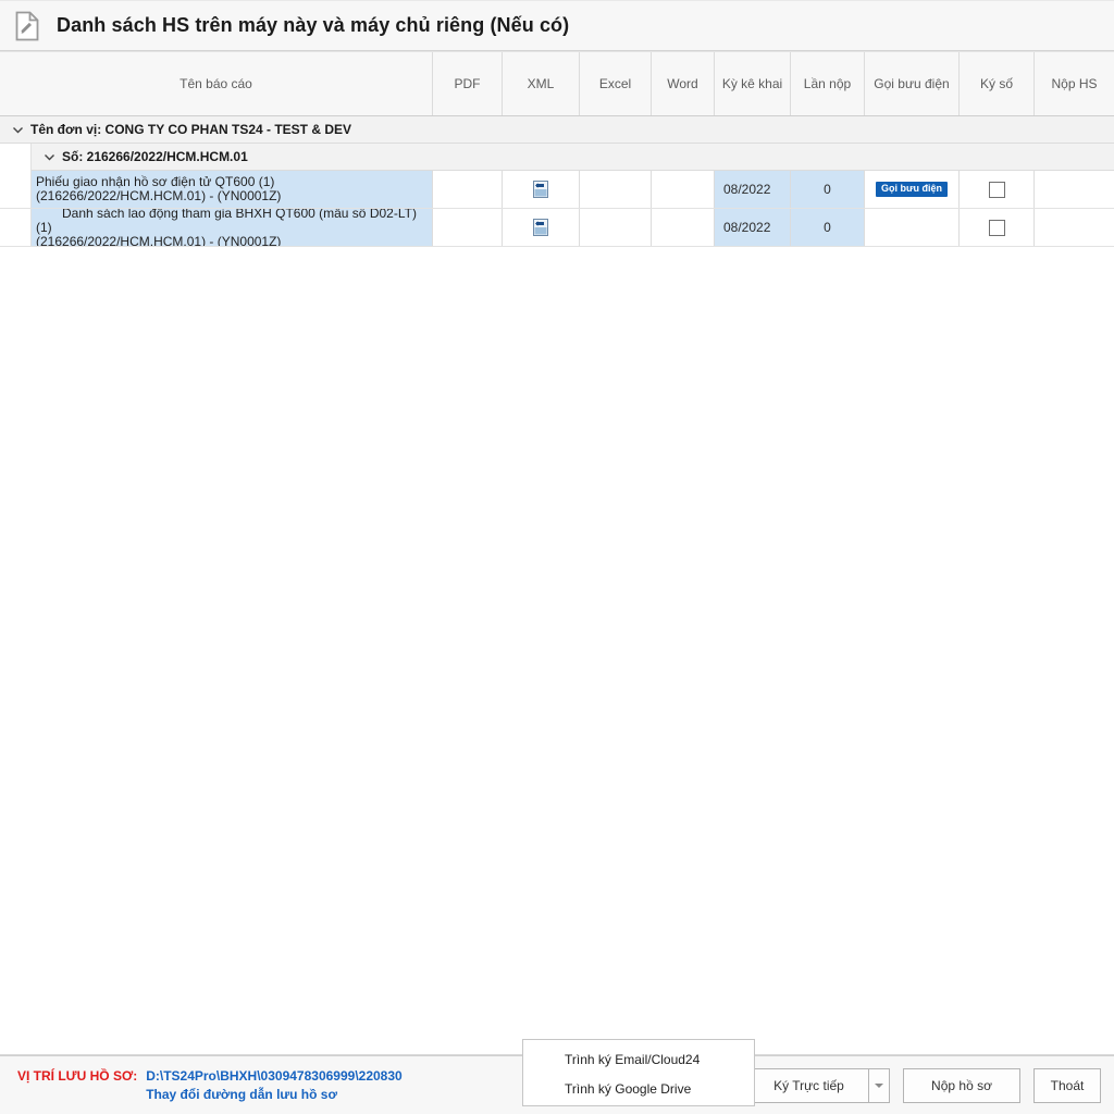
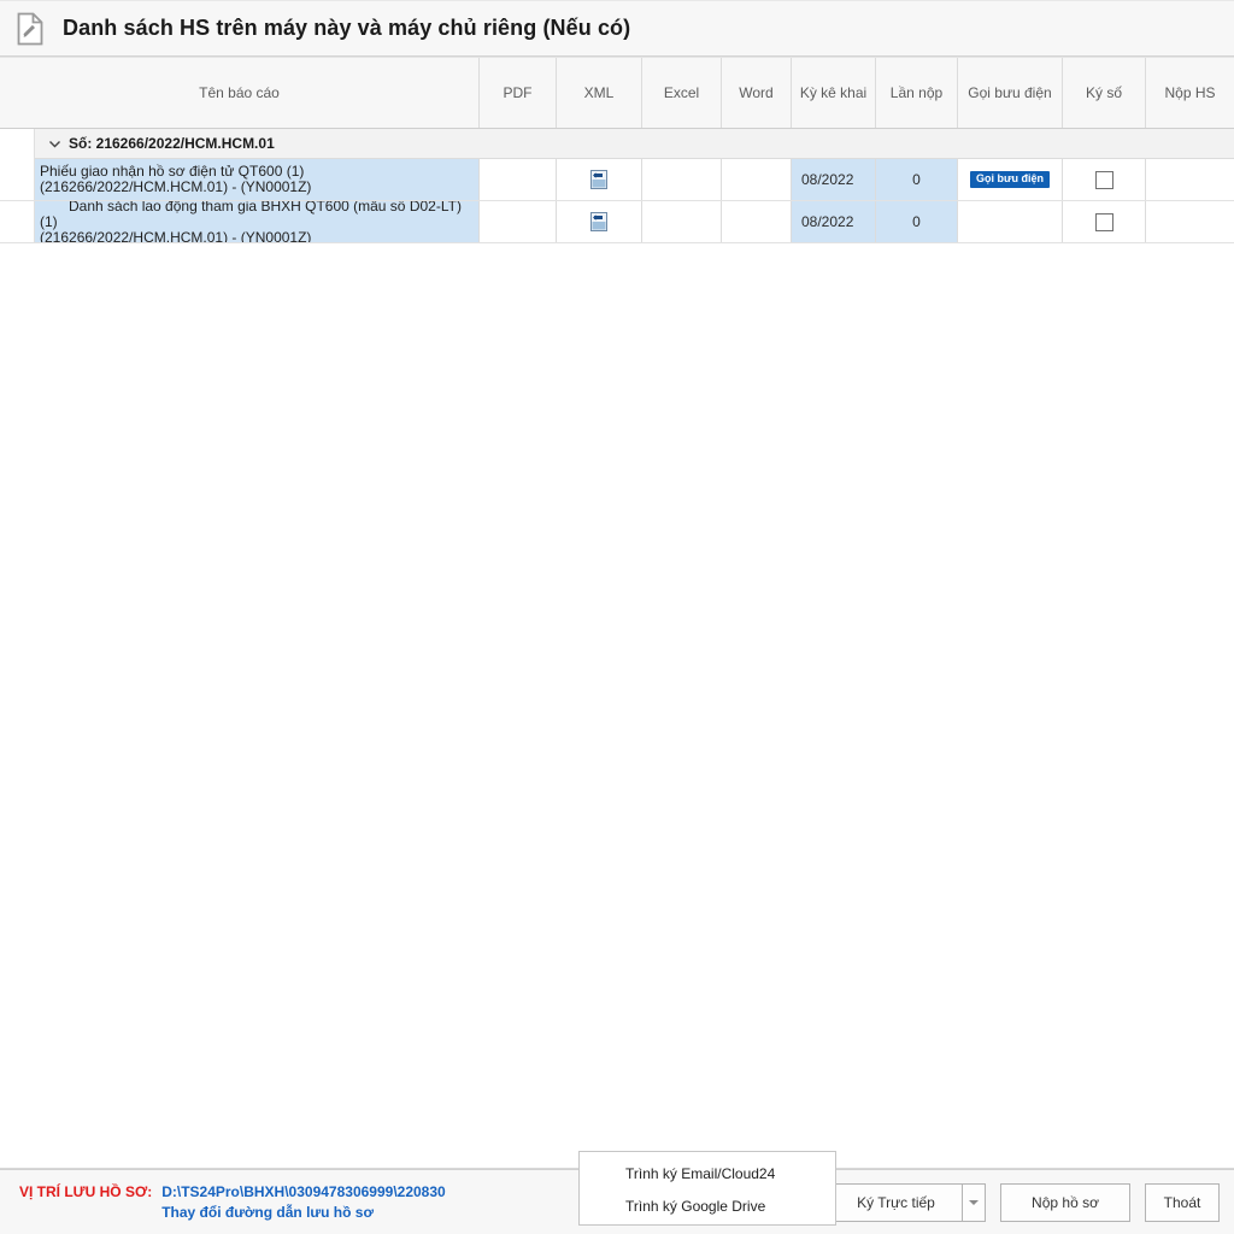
  Danh sách HS trên máy này và máy chủ riêng (Nếu có)
  Tên báo cáo
  PDF
  XML
  Excel
  Word
  Kỳ kê khai
  Lần nộp
  Gọi bưu điện
  Ký số
  Nộp HS
- Tên đơn vị: CONG TY CO PHAN TS24 - TEST & DEV
  Số: 216266/2022/HCM.HCM.01
  Phiếu giao nhận hồ sơ điện tử QT600 (1)
  (216266/2022/HCM.HCM.01) - (YN0001Z)
  08/2022
  0
  Gọi bưu điện
  Danh sách lao động tham gia BHXH QT600 (mẫu số D02-LT) (1)
  (216266/2022/HCM.HCM.01) - (YN0001Z)
  08/2022
  0
  VỊ TRÍ LƯU HỒ SƠ:
  D:\TS24Pro\BHXH\0309478306999\220830
  Thay đổi đường dẫn lưu hồ sơ
  Ký Trực tiếp
  Nộp hồ sơ
  Thoát
  Trình ký Email/Cloud24
  Trình ký Google Drive
